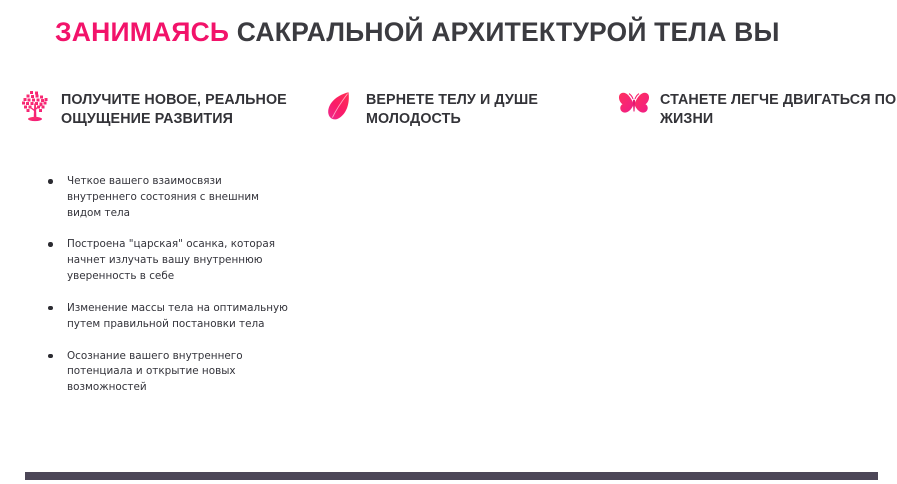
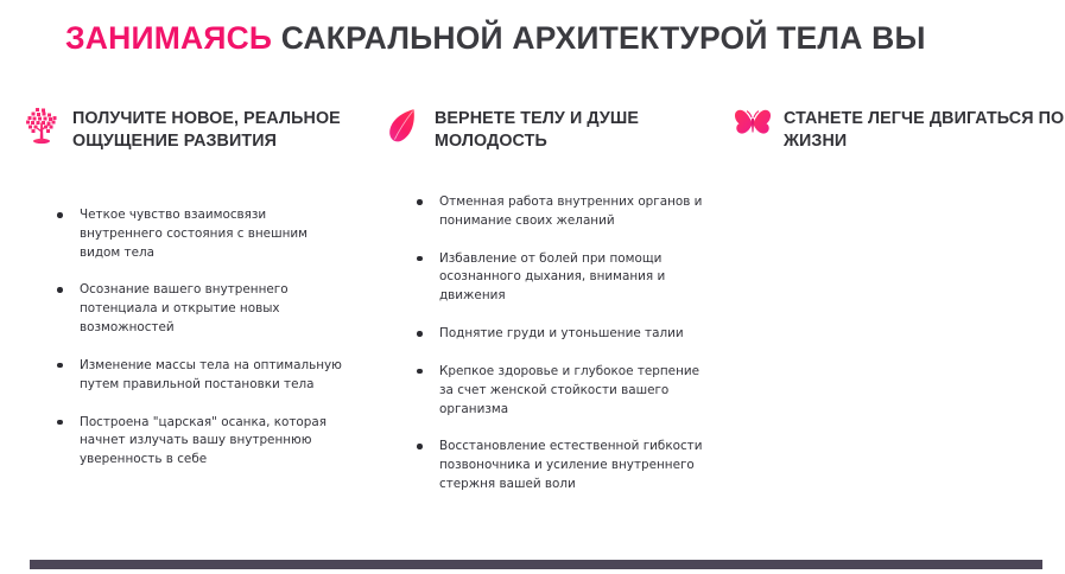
  ЗАНИМАЯСЬ САКРАЛЬНОЙ АРХИТЕКТУРОЙ ТЕЛА ВЫ
  ПОЛУЧИТЕ НОВОЕ, РЕАЛЬНОЕ ОЩУЩЕНИЕ РАЗВИТИЯ
- Четкое вашего взаимосвязи внутреннего состояния с внешним видом тела
+ Четкое чувство взаимосвязи внутреннего состояния с внешним видом тела
- Построена "царская" осанка, которая начнет излучать вашу внутреннюю уверенность в себе
+ Осознание вашего внутреннего потенциала и открытие новых возможностей
  Изменение массы тела на оптимальную путем правильной постановки тела
- Осознание вашего внутреннего потенциала и открытие новых возможностей
+ Построена "царская" осанка, которая начнет излучать вашу внутреннюю уверенность в себе
  ВЕРНЕТЕ ТЕЛУ И ДУШЕ МОЛОДОСТЬ
+ Отменная работа внутренних органов и понимание своих желаний
+ Избавление от болей при помощи осознанного дыхания, внимания и движения
+ Поднятие груди и утоньшение талии
+ Крепкое здоровье и глубокое терпение за счет женской стойкости вашего организма
+ Восстановление естественной гибкости позвоночника и усиление внутреннего стержня вашей воли
  СТАНЕТЕ ЛЕГЧЕ ДВИГАТЬСЯ ПО ЖИЗНИ
